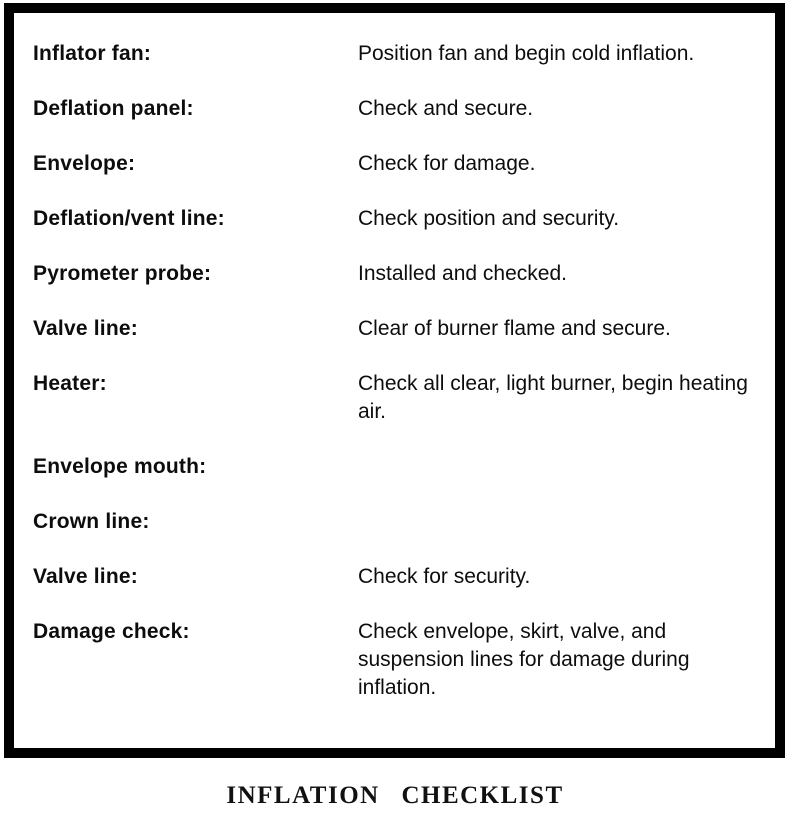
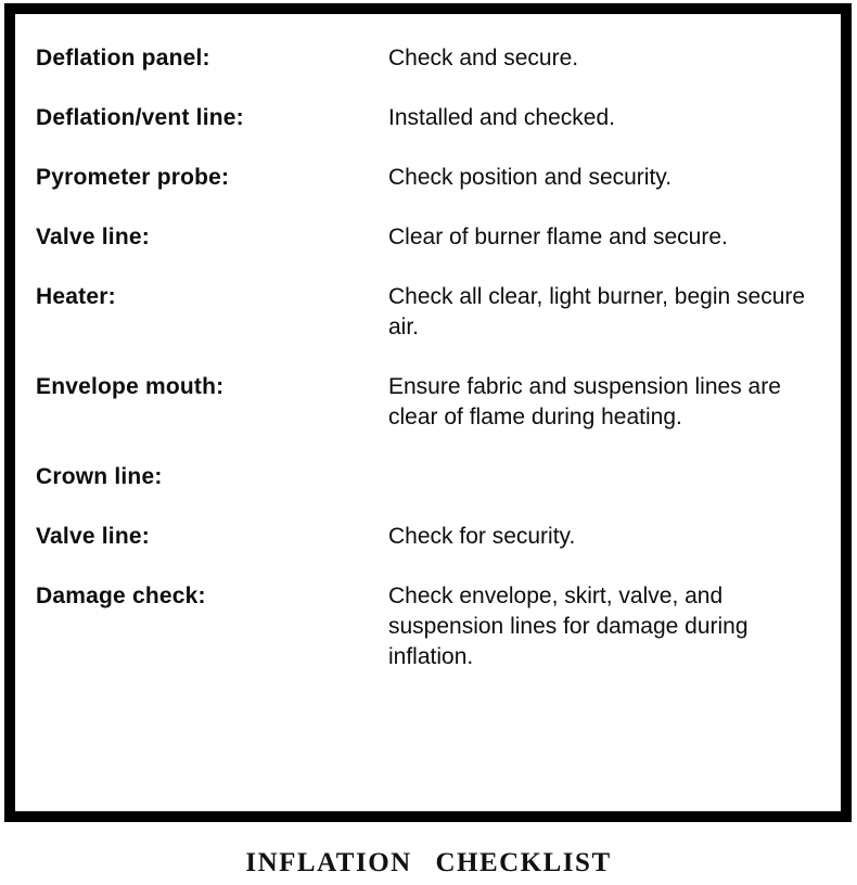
- Inflator fan:
- Position fan and begin cold inflation.
  Deflation panel:
  Check and secure.
- Envelope:
- Check for damage.
  Deflation/vent line:
- Check position and security.
+ Installed and checked.
  Pyrometer probe:
- Installed and checked.
+ Check position and security.
  Valve line:
  Clear of burner flame and secure.
  Heater:
- Check all clear, light burner, begin heating air.
+ Check all clear, light burner, begin secure air.
  Envelope mouth:
+ Ensure fabric and suspension lines are clear of flame during heating.
  Crown line:
  Valve line:
  Check for security.
  Damage check:
  Check envelope, skirt, valve, and suspension lines for damage during inflation.
  INFLATION CHECKLIST
